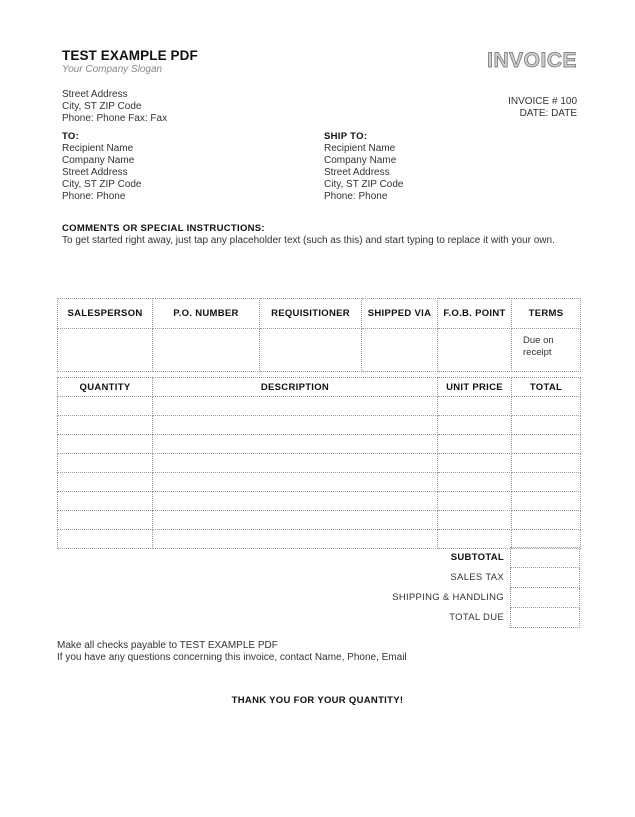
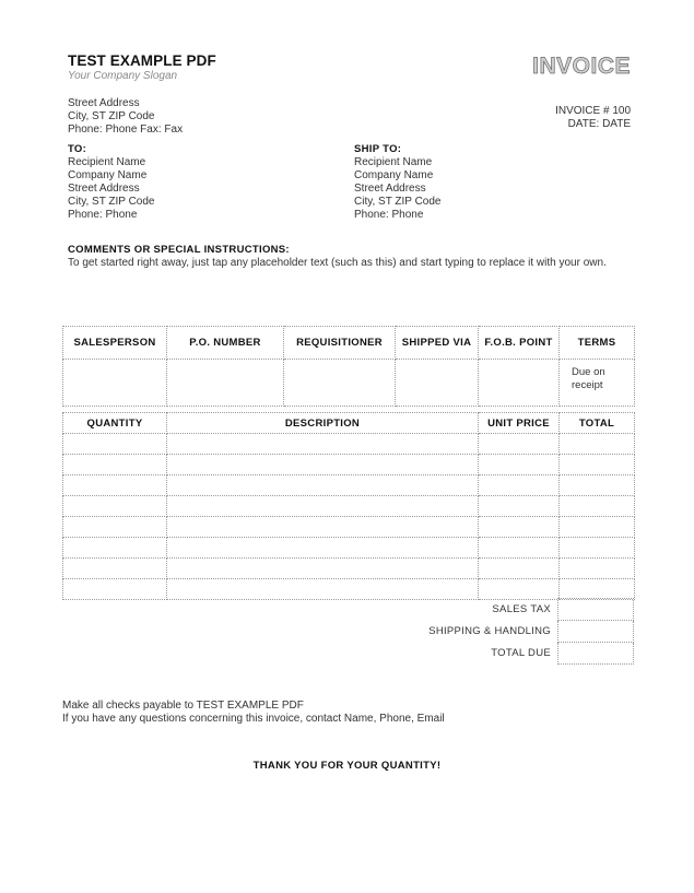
  TEST EXAMPLE PDF
  Your Company Slogan
  Street Address
  City, ST ZIP Code
  Phone: Phone Fax: Fax
  INVOICE
  INVOICE # 100
  DATE: DATE
  TO:
  Recipient Name
  Company Name
  Street Address
  City, ST ZIP Code
  Phone: Phone
  SHIP TO:
  Recipient Name
  Company Name
  Street Address
  City, ST ZIP Code
  Phone: Phone
  COMMENTS OR SPECIAL INSTRUCTIONS:
  To get started right away, just tap any placeholder text (such as this) and start typing to replace it with your own.
  SALESPERSON	P.O. NUMBER	REQUISITIONER	SHIPPED VIA	F.O.B. POINT	TERMS
  					Due on receipt
  QUANTITY	DESCRIPTION	UNIT PRICE	TOTAL
- SUBTOTAL
  SALES TAX
  SHIPPING & HANDLING
  TOTAL DUE
  Make all checks payable to TEST EXAMPLE PDF
  If you have any questions concerning this invoice, contact Name, Phone, Email
  THANK YOU FOR YOUR QUANTITY!
